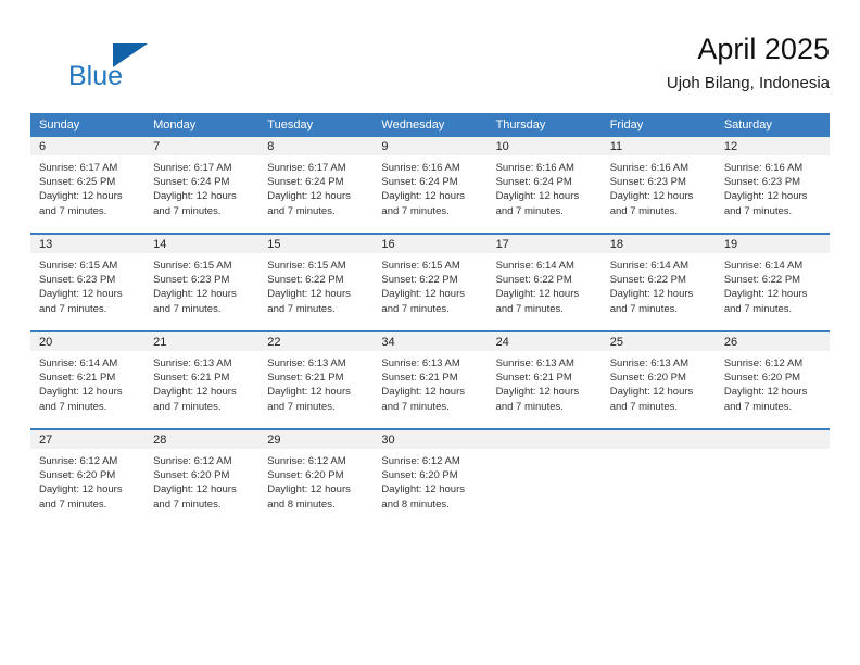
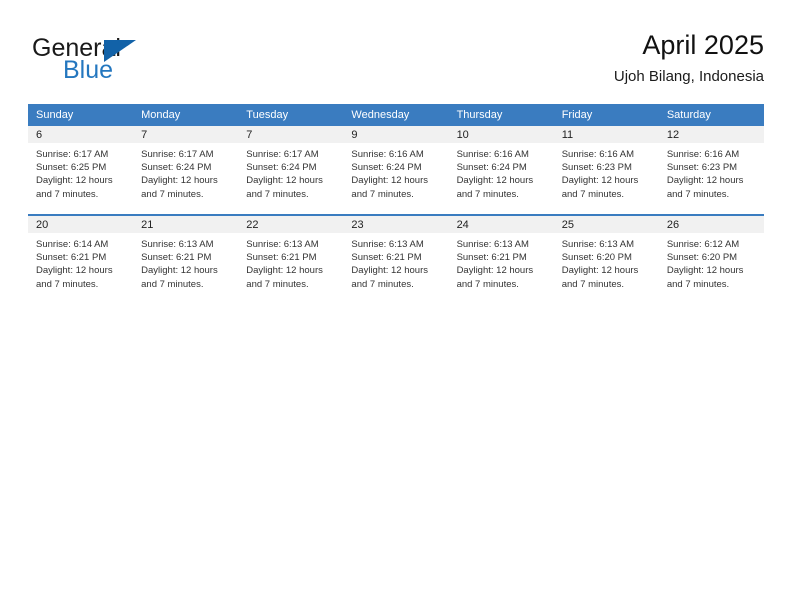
+ General
  Blue
  April 2025
  Ujoh Bilang, Indonesia
  Sunday	Monday	Tuesday	Wednesday	Thursday	Friday	Saturday
- 6Sunrise: 6:17 AMSunset: 6:25 PMDaylight: 12 hoursand 7 minutes.	7Sunrise: 6:17 AMSunset: 6:24 PMDaylight: 12 hoursand 7 minutes.	8Sunrise: 6:17 AMSunset: 6:24 PMDaylight: 12 hoursand 7 minutes.	9Sunrise: 6:16 AMSunset: 6:24 PMDaylight: 12 hoursand 7 minutes.	10Sunrise: 6:16 AMSunset: 6:24 PMDaylight: 12 hoursand 7 minutes.	11Sunrise: 6:16 AMSunset: 6:23 PMDaylight: 12 hoursand 7 minutes.	12Sunrise: 6:16 AMSunset: 6:23 PMDaylight: 12 hoursand 7 minutes.
+ 6Sunrise: 6:17 AMSunset: 6:25 PMDaylight: 12 hoursand 7 minutes.	7Sunrise: 6:17 AMSunset: 6:24 PMDaylight: 12 hoursand 7 minutes.	7Sunrise: 6:17 AMSunset: 6:24 PMDaylight: 12 hoursand 7 minutes.	9Sunrise: 6:16 AMSunset: 6:24 PMDaylight: 12 hoursand 7 minutes.	10Sunrise: 6:16 AMSunset: 6:24 PMDaylight: 12 hoursand 7 minutes.	11Sunrise: 6:16 AMSunset: 6:23 PMDaylight: 12 hoursand 7 minutes.	12Sunrise: 6:16 AMSunset: 6:23 PMDaylight: 12 hoursand 7 minutes.
- 13Sunrise: 6:15 AMSunset: 6:23 PMDaylight: 12 hoursand 7 minutes.	14Sunrise: 6:15 AMSunset: 6:23 PMDaylight: 12 hoursand 7 minutes.	15Sunrise: 6:15 AMSunset: 6:22 PMDaylight: 12 hoursand 7 minutes.	16Sunrise: 6:15 AMSunset: 6:22 PMDaylight: 12 hoursand 7 minutes.	17Sunrise: 6:14 AMSunset: 6:22 PMDaylight: 12 hoursand 7 minutes.	18Sunrise: 6:14 AMSunset: 6:22 PMDaylight: 12 hoursand 7 minutes.	19Sunrise: 6:14 AMSunset: 6:22 PMDaylight: 12 hoursand 7 minutes.
- 20Sunrise: 6:14 AMSunset: 6:21 PMDaylight: 12 hoursand 7 minutes.	21Sunrise: 6:13 AMSunset: 6:21 PMDaylight: 12 hoursand 7 minutes.	22Sunrise: 6:13 AMSunset: 6:21 PMDaylight: 12 hoursand 7 minutes.	34Sunrise: 6:13 AMSunset: 6:21 PMDaylight: 12 hoursand 7 minutes.	24Sunrise: 6:13 AMSunset: 6:21 PMDaylight: 12 hoursand 7 minutes.	25Sunrise: 6:13 AMSunset: 6:20 PMDaylight: 12 hoursand 7 minutes.	26Sunrise: 6:12 AMSunset: 6:20 PMDaylight: 12 hoursand 7 minutes.
+ 20Sunrise: 6:14 AMSunset: 6:21 PMDaylight: 12 hoursand 7 minutes.	21Sunrise: 6:13 AMSunset: 6:21 PMDaylight: 12 hoursand 7 minutes.	22Sunrise: 6:13 AMSunset: 6:21 PMDaylight: 12 hoursand 7 minutes.	23Sunrise: 6:13 AMSunset: 6:21 PMDaylight: 12 hoursand 7 minutes.	24Sunrise: 6:13 AMSunset: 6:21 PMDaylight: 12 hoursand 7 minutes.	25Sunrise: 6:13 AMSunset: 6:20 PMDaylight: 12 hoursand 7 minutes.	26Sunrise: 6:12 AMSunset: 6:20 PMDaylight: 12 hoursand 7 minutes.
- 27Sunrise: 6:12 AMSunset: 6:20 PMDaylight: 12 hoursand 7 minutes.	28Sunrise: 6:12 AMSunset: 6:20 PMDaylight: 12 hoursand 7 minutes.	29Sunrise: 6:12 AMSunset: 6:20 PMDaylight: 12 hoursand 8 minutes.	30Sunrise: 6:12 AMSunset: 6:20 PMDaylight: 12 hoursand 8 minutes.
